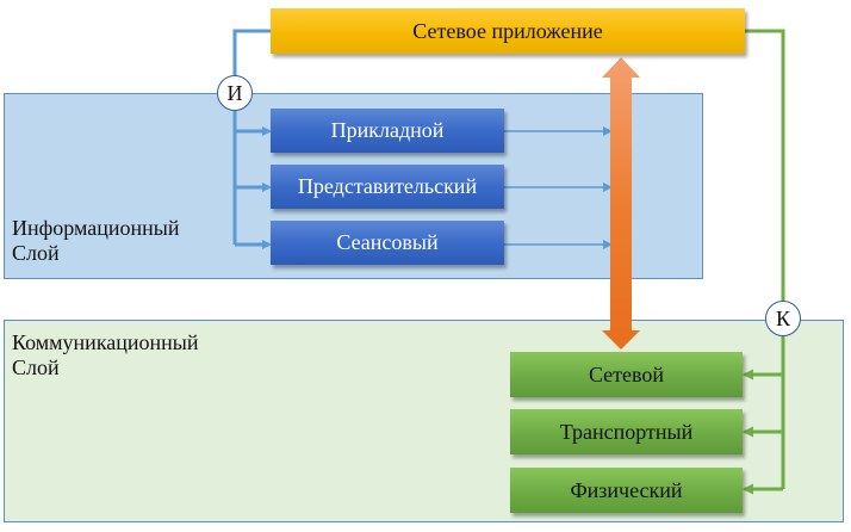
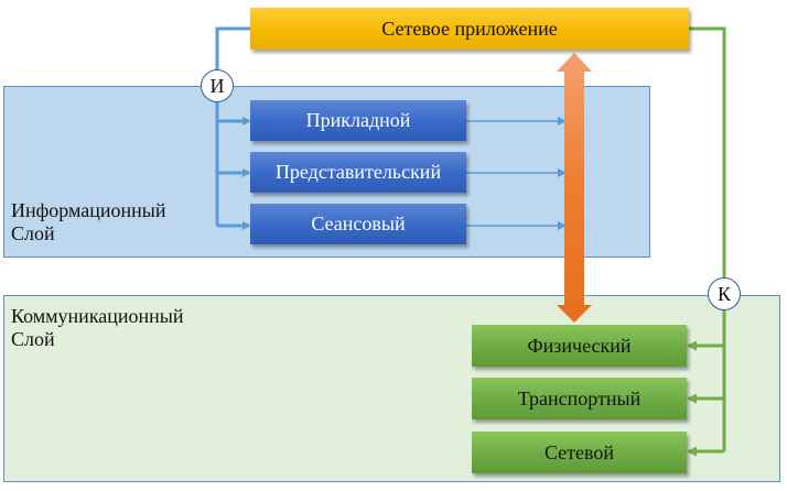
  Информационный
  Слой
  Коммуникационный
  Слой
  Сетевое приложение
  Прикладной
  Представительский
  Сеансовый
- Сетевой
+ Физический
  Транспортный
- Физический
+ Сетевой
  И
  К
